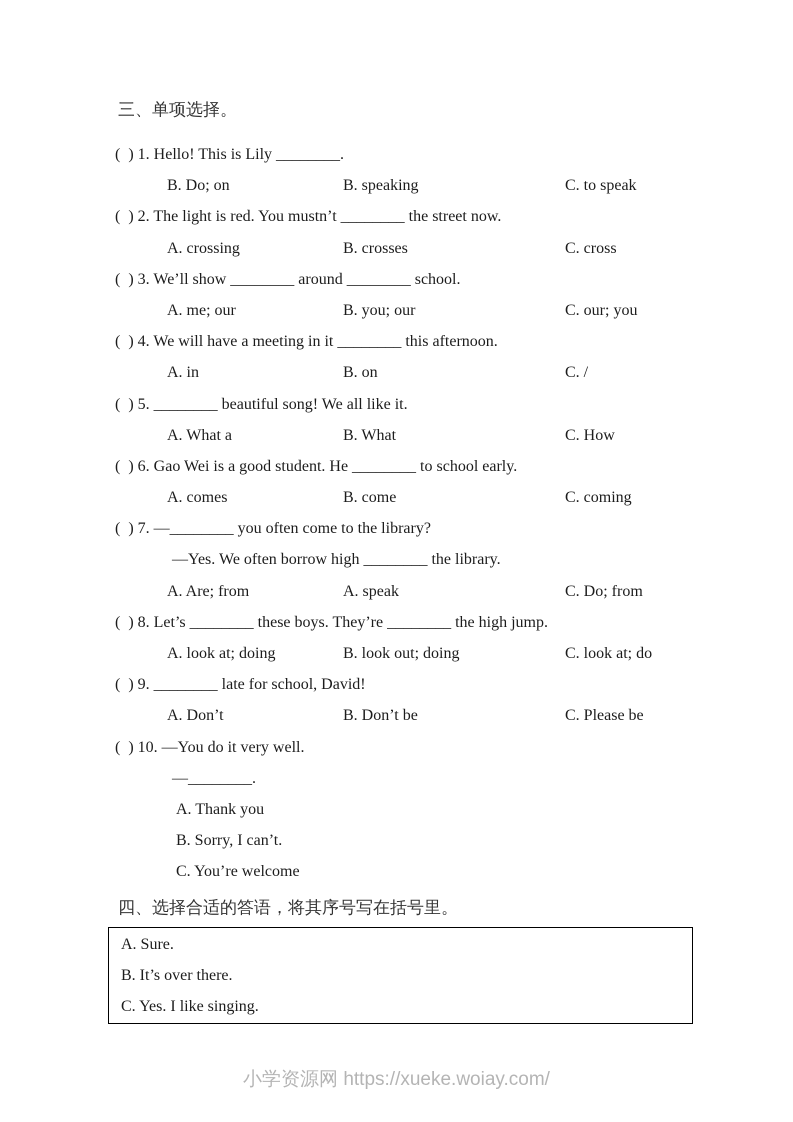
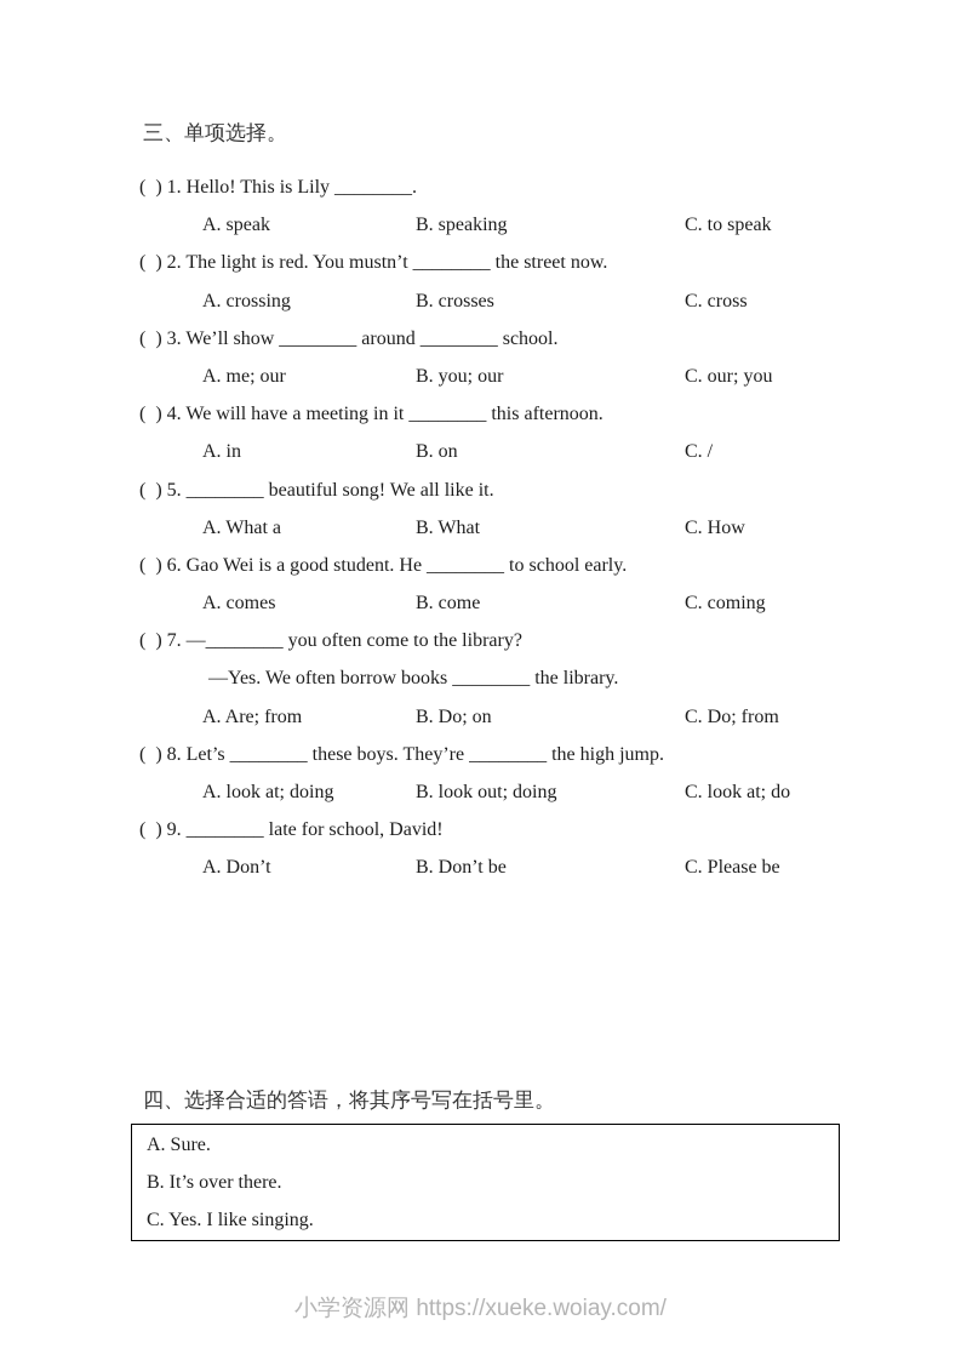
  三、单项选择。
  ( ) 1. Hello! This is Lily ________.
- B. Do; on
+ A. speak
  B. speaking
  C. to speak
  ( ) 2. The light is red. You mustn’t ________ the street now.
  A. crossing
  B. crosses
  C. cross
  ( ) 3. We’ll show ________ around ________ school.
  A. me; our
  B. you; our
  C. our; you
  ( ) 4. We will have a meeting in it ________ this afternoon.
  A. in
  B. on
  C. /
  ( ) 5. ________ beautiful song! We all like it.
  A. What a
  B. What
  C. How
  ( ) 6. Gao Wei is a good student. He ________ to school early.
  A. comes
  B. come
  C. coming
  ( ) 7. —________ you often come to the library?
- —Yes. We often borrow high ________ the library.
+ —Yes. We often borrow books ________ the library.
  A. Are; from
- A. speak
+ B. Do; on
  C. Do; from
  ( ) 8. Let’s ________ these boys. They’re ________ the high jump.
  A. look at; doing
  B. look out; doing
  C. look at; do
  ( ) 9. ________ late for school, David!
  A. Don’t
  B. Don’t be
  C. Please be
- ( ) 10. —You do it very well.
- —________.
- A. Thank you
- B. Sorry, I can’t.
- C. You’re welcome
  四、选择合适的答语，将其序号写在括号里。
  A. Sure.
  B. It’s over there.
  C. Yes. I like singing.
  小学资源网 https://xueke.woiay.com/
